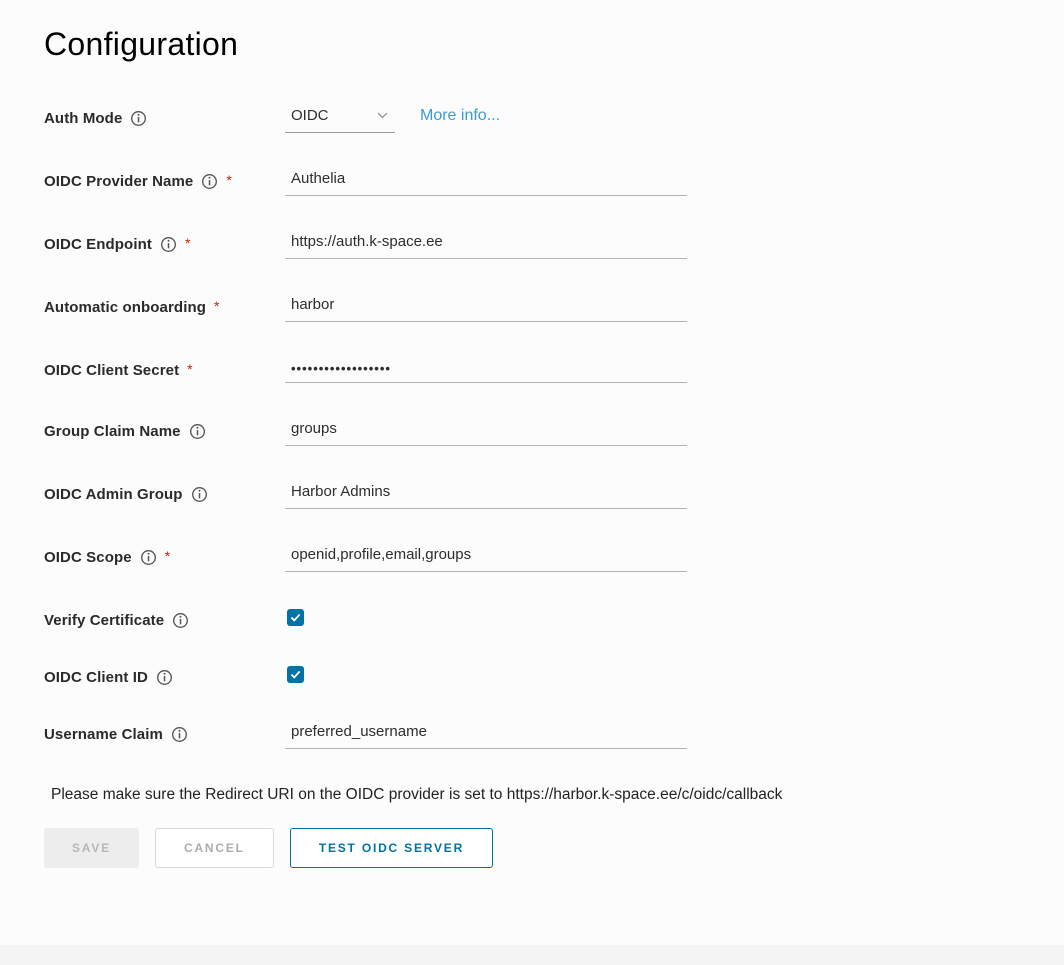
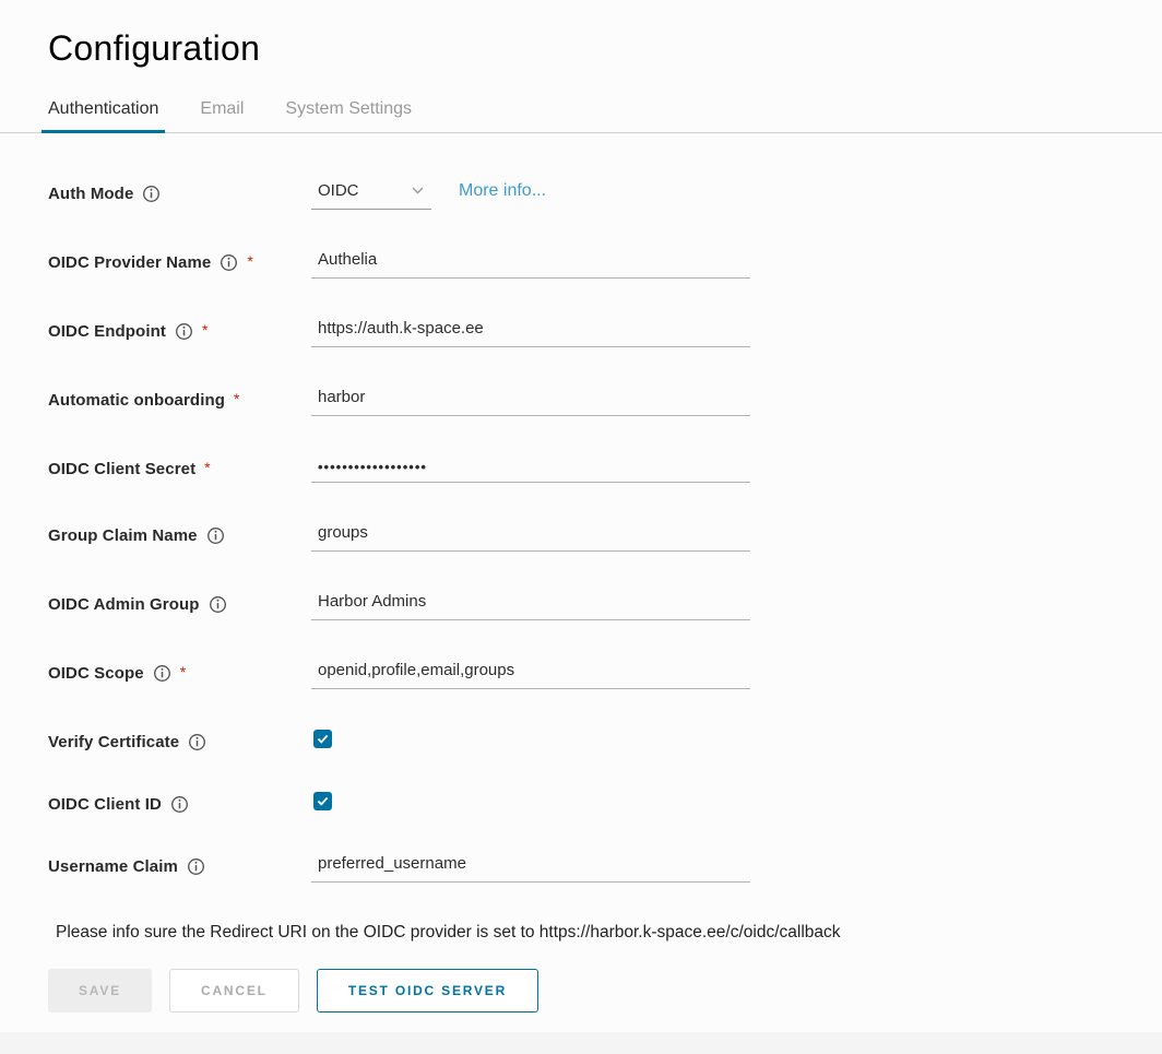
  Configuration
+ Authentication
+ Email
+ System Settings
  Auth Mode
  OIDC
  More info...
  OIDC Provider Name
  *
  Authelia
  OIDC Endpoint
  *
  https://auth.k-space.ee
  Automatic onboarding
  *
  harbor
  OIDC Client Secret
  *
  ••••••••••••••••••
  Group Claim Name
  groups
  OIDC Admin Group
  Harbor Admins
  OIDC Scope
  *
  openid,profile,email,groups
  Verify Certificate
  OIDC Client ID
  Username Claim
  preferred_username
- Please make sure the Redirect URI on the OIDC provider is set to https://harbor.k-space.ee/c/oidc/callback
+ Please info sure the Redirect URI on the OIDC provider is set to https://harbor.k-space.ee/c/oidc/callback
  SAVE
  CANCEL
  TEST OIDC SERVER
